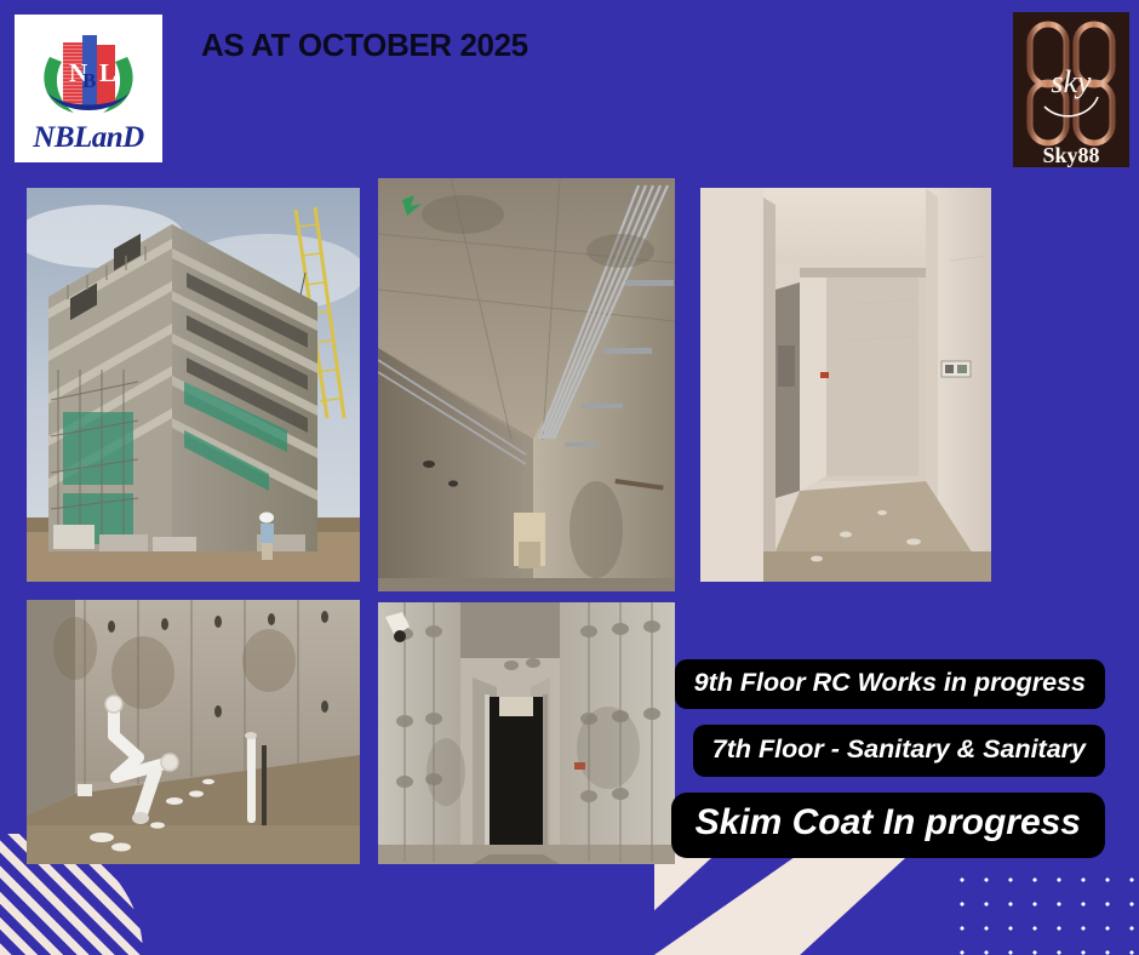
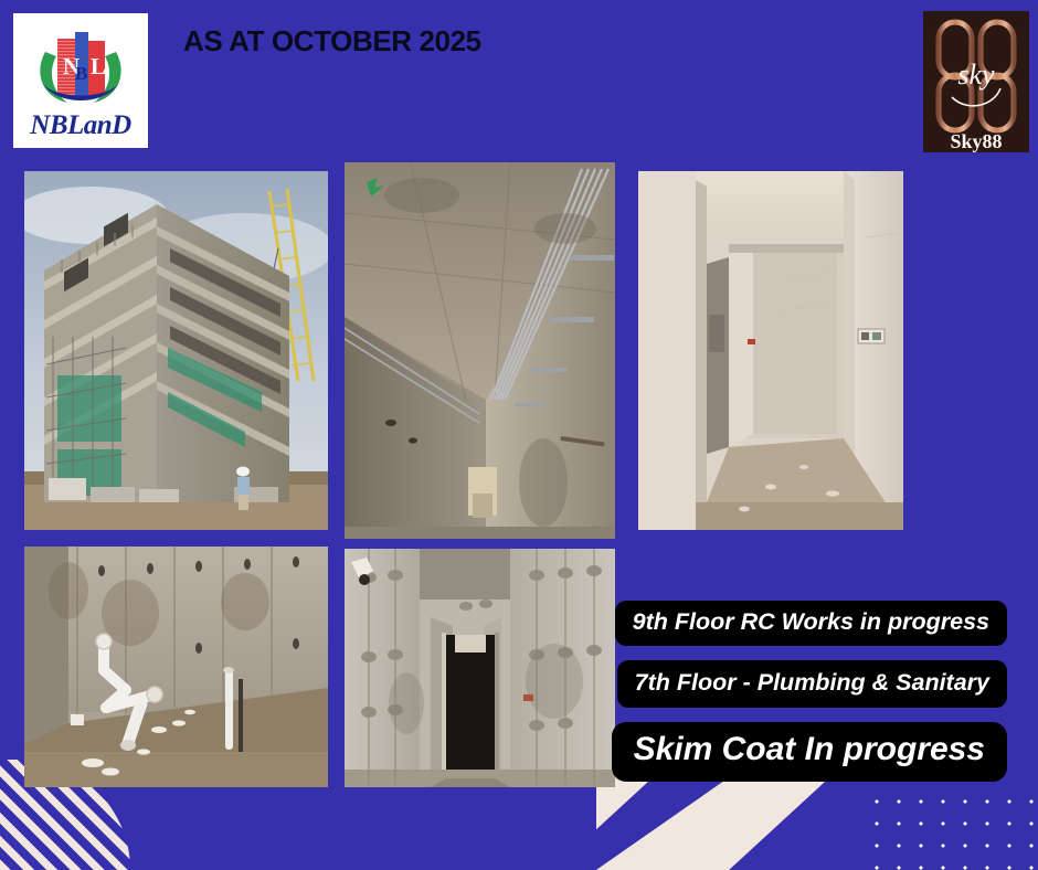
  N
  B
  L
  NBLanD
  AS AT OCTOBER 2025
  sky
  Sky88
  9th Floor RC Works in progress
- 7th Floor - Sanitary & Sanitary
+ 7th Floor - Plumbing & Sanitary
  Skim Coat In progress
